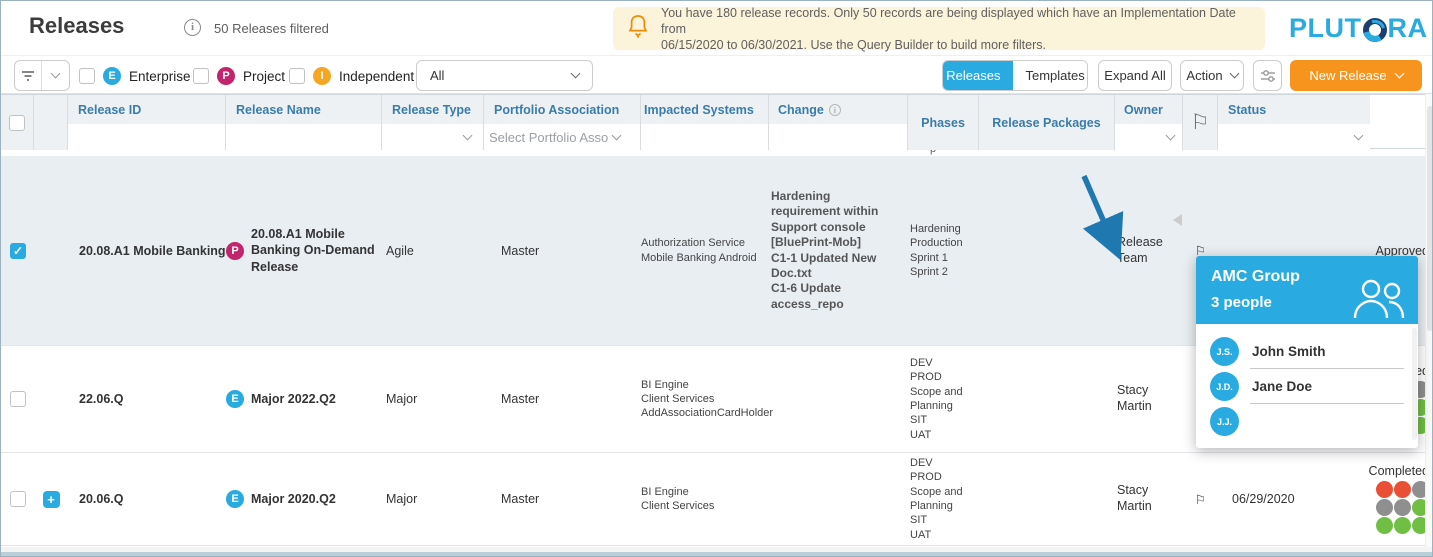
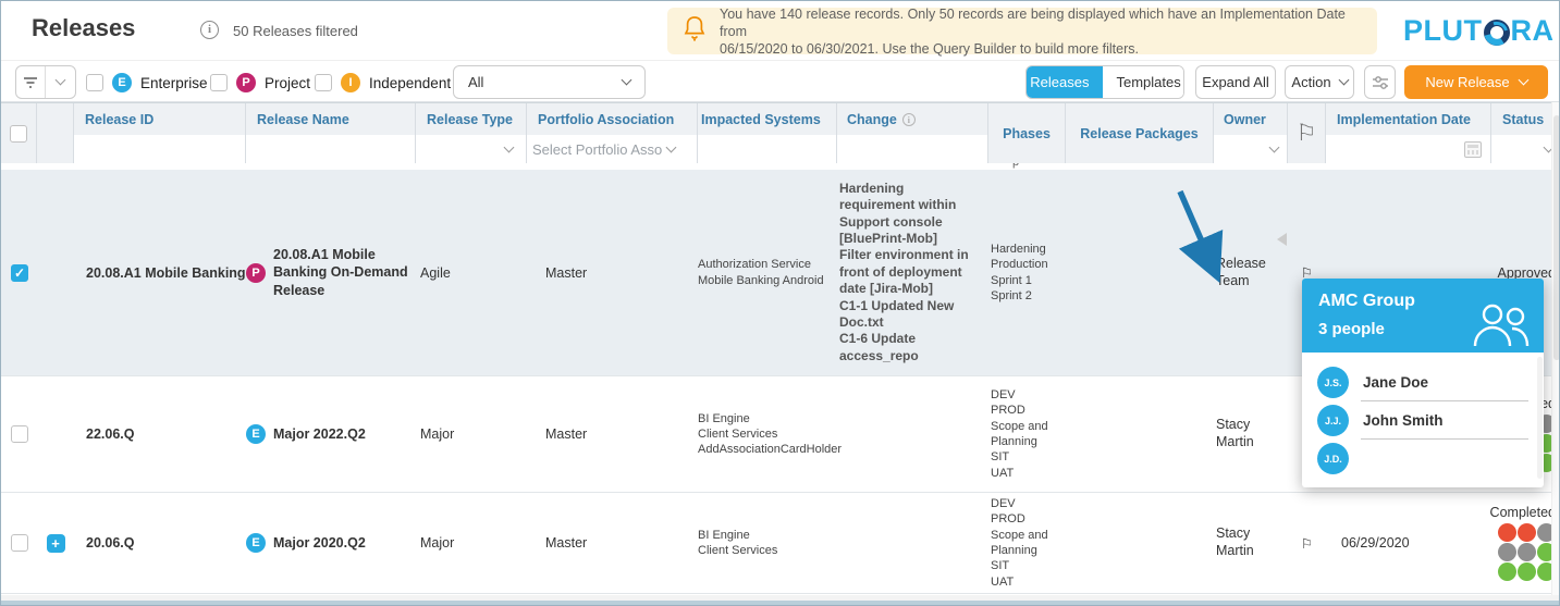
  Releases
  i
  50 Releases filtered
- You have 180 release records. Only 50 records are being displayed which have an Implementation Date from
+ You have 140 release records. Only 50 records are being displayed which have an Implementation Date from
  06/15/2020 to 06/30/2021. Use the Query Builder to build more filters.
  PLUT
  RA
  E
  Enterprise
  P
  Project
  I
  Independent
  All
  Releases
  Templates
  Expand All
  Action
  New Release
  Release ID
  Release Name
  Release Type
  Portfolio Association
  Select Portfolio Asso
  Impacted Systems
  Change
  i
  Phases
  Release Packages
  Owner
  ⚐
+ Implementation Date
  Status
  20.08.A1 Mobile Banking
  P
  20.08.A1 Mobile Banking On-Demand Release
  Agile
  Master
  Authorization Service
  Mobile Banking Android
  Hardening requirement within Support console [BluePrint-Mob]
+ Filter environment in front of deployment date [Jira-Mob]
  C1-1 Updated New Doc.txt
  C1-6 Update access_repo
  Hardening
  Production
  Sprint 1
  Sprint 2
  Release Team
  ⚐
  Approve
  22.06.Q
  E
  Major 2022.Q2
  Major
  Master
  BI Engine
  Client Services
  AddAssociationCardHolder
  DEV
  PROD
  Scope and Planning
  SIT
  UAT
  Stacy Martin
  +
  20.06.Q
  E
  Major 2020.Q2
  Major
  Master
  BI Engine
  Client Services
  DEV
  PROD
  Scope and Planning
  SIT
  UAT
  Stacy Martin
  ⚐
  06/29/2020
  Complete
  AMC Group
  3 people
  J.S.
- John Smith
+ Jane Doe
- J.D.
+ J.J.
- Jane Doe
+ John Smith
- J.J.
+ J.D.
